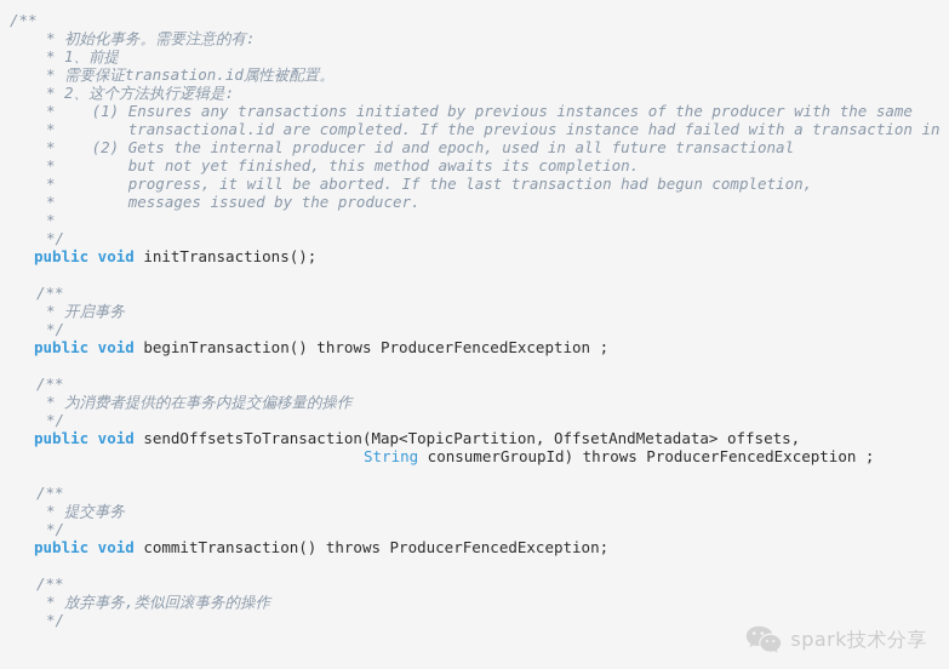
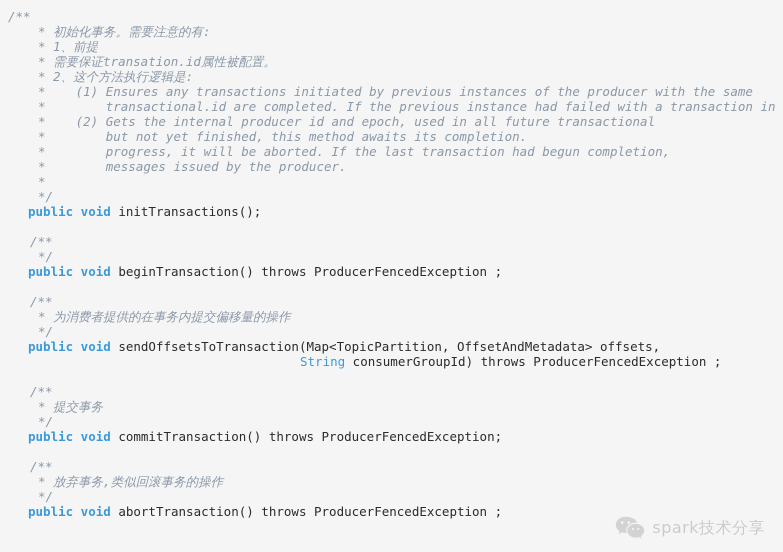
  /**
  * 初始化事务。需要注意的有:
  * 1、前提
  * 需要保证transation.id属性被配置。
  * 2、这个方法执行逻辑是:
  * (1) Ensures any transactions initiated by previous instances of the producer with the same
  * transactional.id are completed. If the previous instance had failed with a transaction in
  * (2) Gets the internal producer id and epoch, used in all future transactional
  * but not yet finished, this method awaits its completion.
  * progress, it will be aborted. If the last transaction had begun completion,
  * messages issued by the producer.
  *
  */
  public void initTransactions();
  /**
- * 开启事务
  */
  public void beginTransaction() throws ProducerFencedException ;
  /**
  * 为消费者提供的在事务内提交偏移量的操作
  */
  public void sendOffsetsToTransaction(Map<TopicPartition, OffsetAndMetadata> offsets,
  String consumerGroupId) throws ProducerFencedException ;
  /**
  * 提交事务
  */
  public void commitTransaction() throws ProducerFencedException;
  /**
  * 放弃事务,类似回滚事务的操作
  */
+ public void abortTransaction() throws ProducerFencedException ;
  spark技术分享
